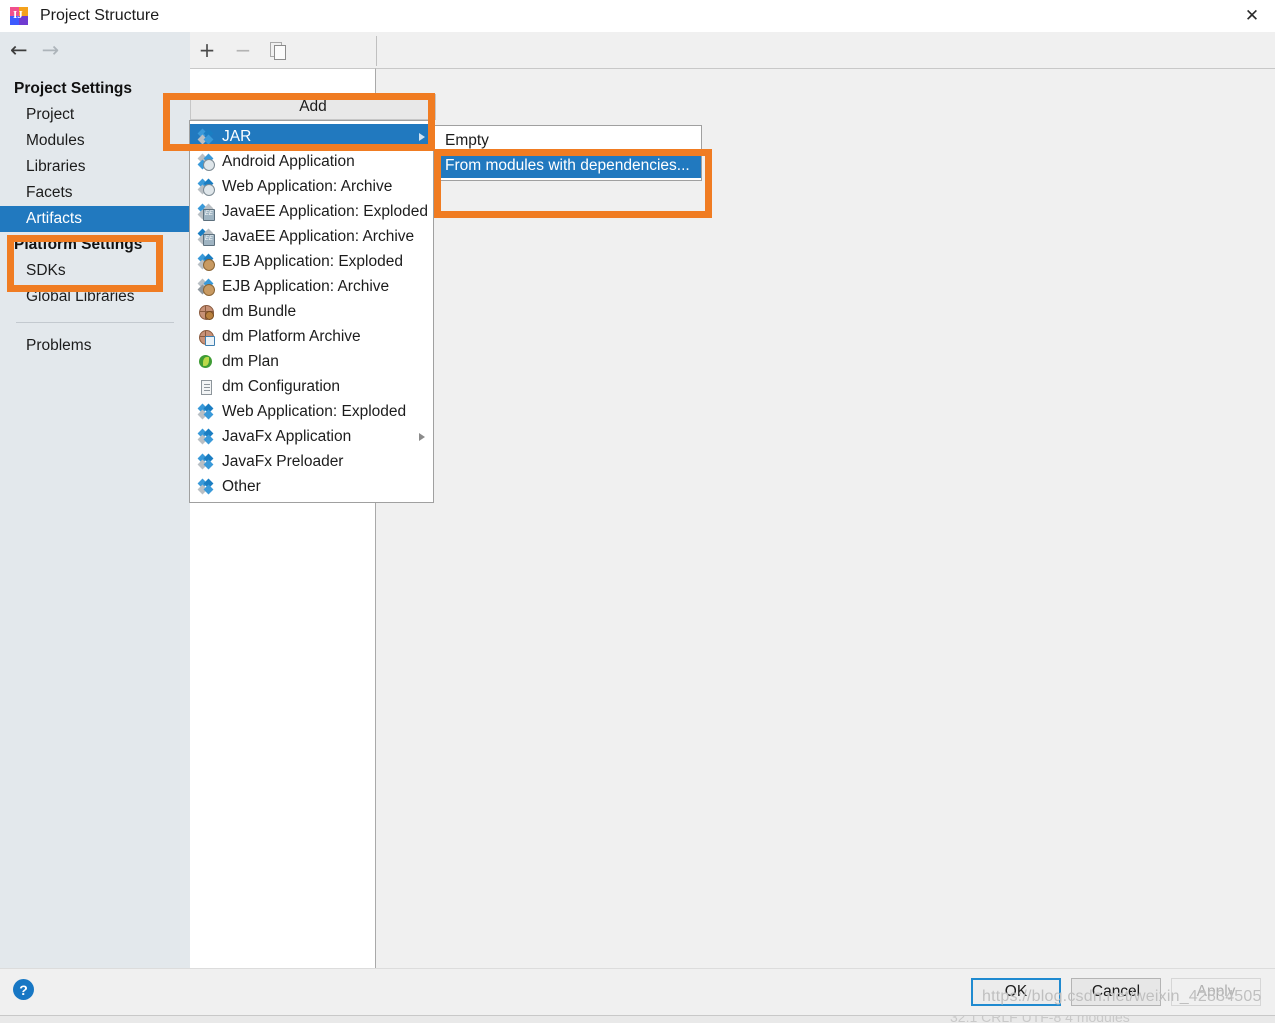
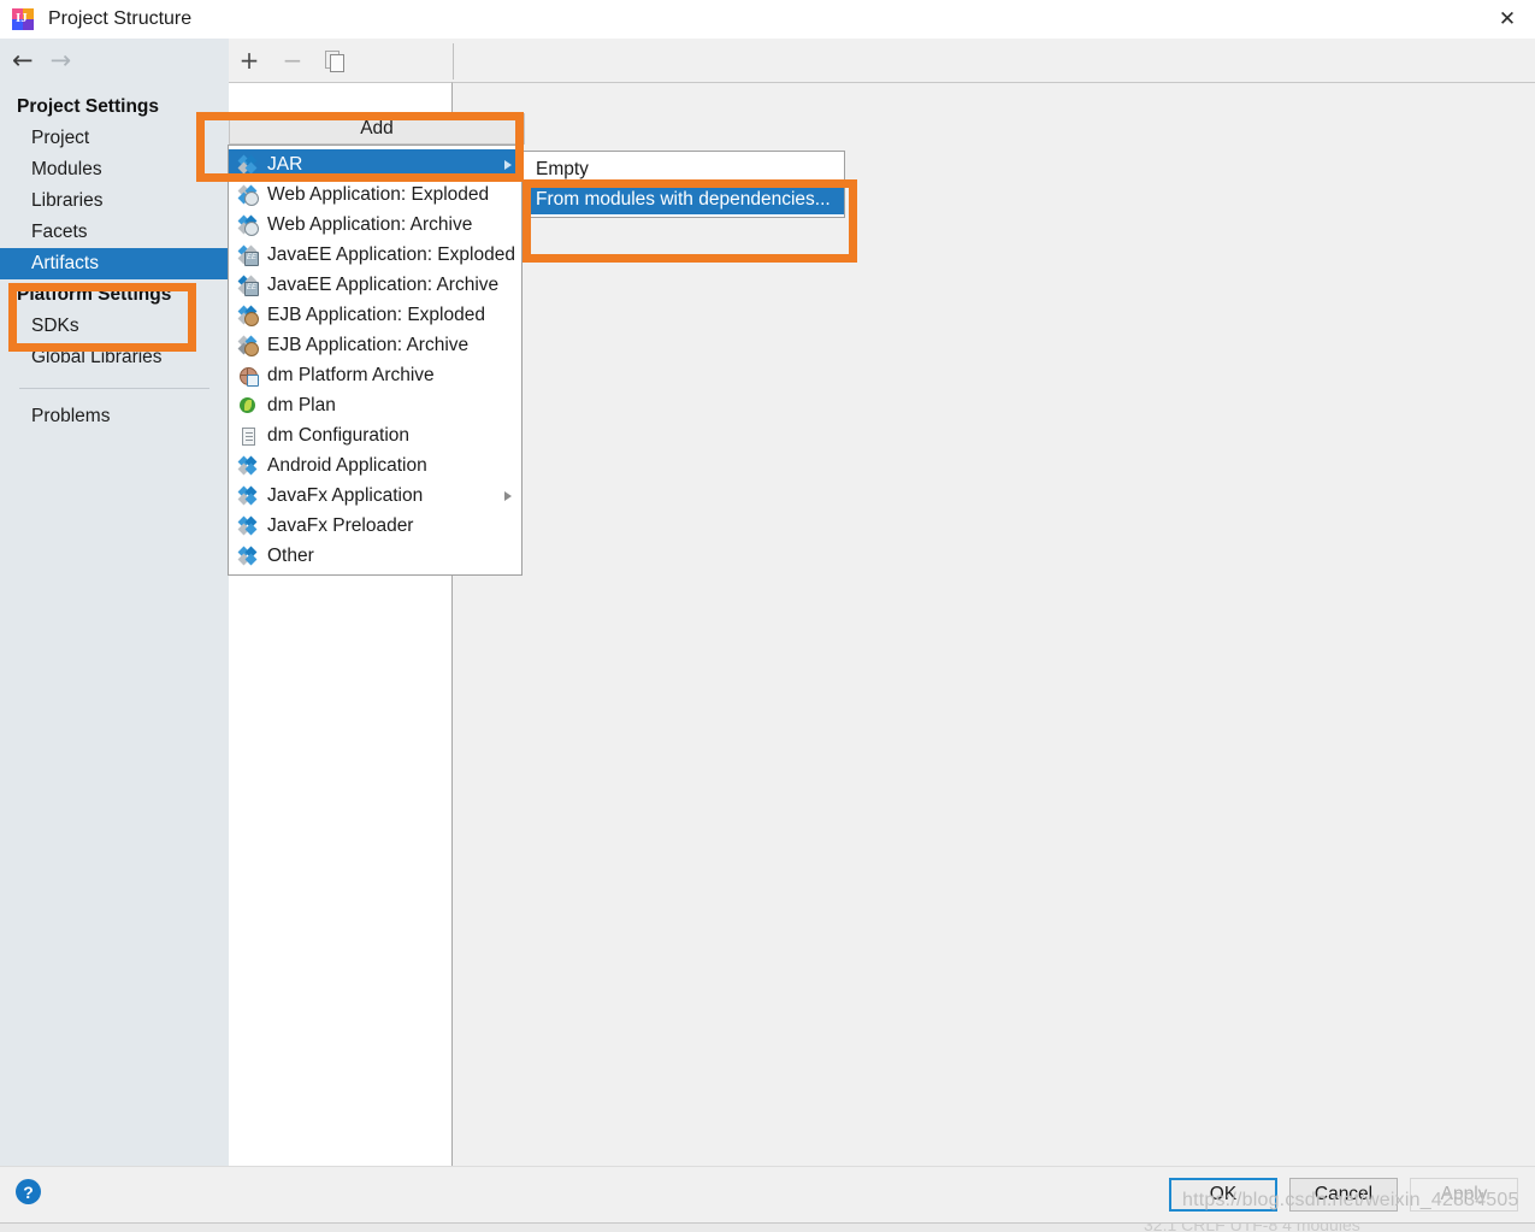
  IJ
  Project Structure
  ✕
  ←
  →
  Project Settings
  Project
  Modules
  Libraries
  Facets
  Artifacts
  Platform Settings
  SDKs
  Global Libraries
  Problems
  +
  −
  Add
  JAR
- Android Application
+ Web Application: Exploded
  Web Application: Archive
  JavaEE Application: Exploded
  JavaEE Application: Archive
  EJB Application: Exploded
  EJB Application: Archive
- dm Bundle
  dm Platform Archive
  dm Plan
  dm Configuration
- Web Application: Exploded
+ Android Application
  JavaFx Application
  JavaFx Preloader
  Other
  Empty
  From modules with dependencies...
  ?
  OK
  Cancel
  Apply
  https://blog.csdn.net/weixin_42834505
  32:1 CRLF UTF-8 4 modules
